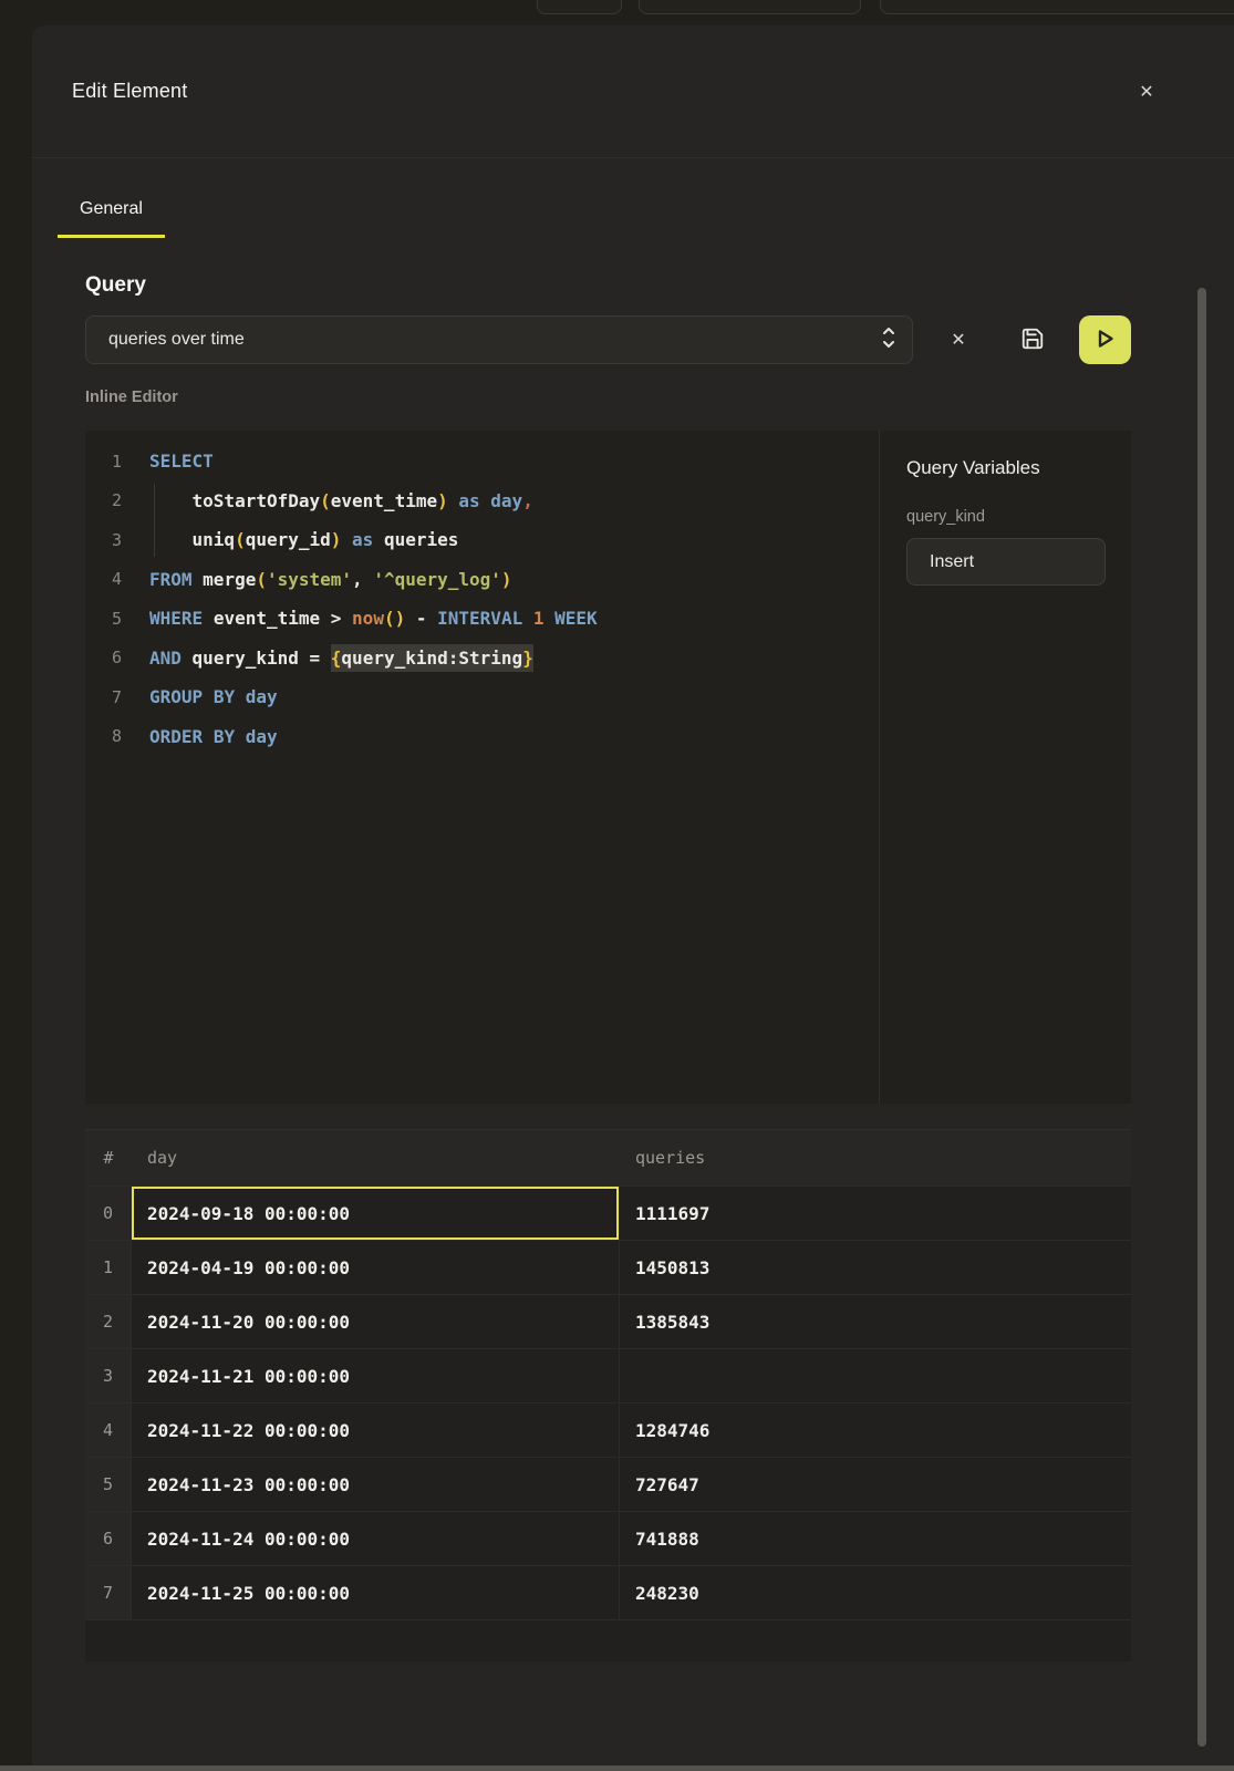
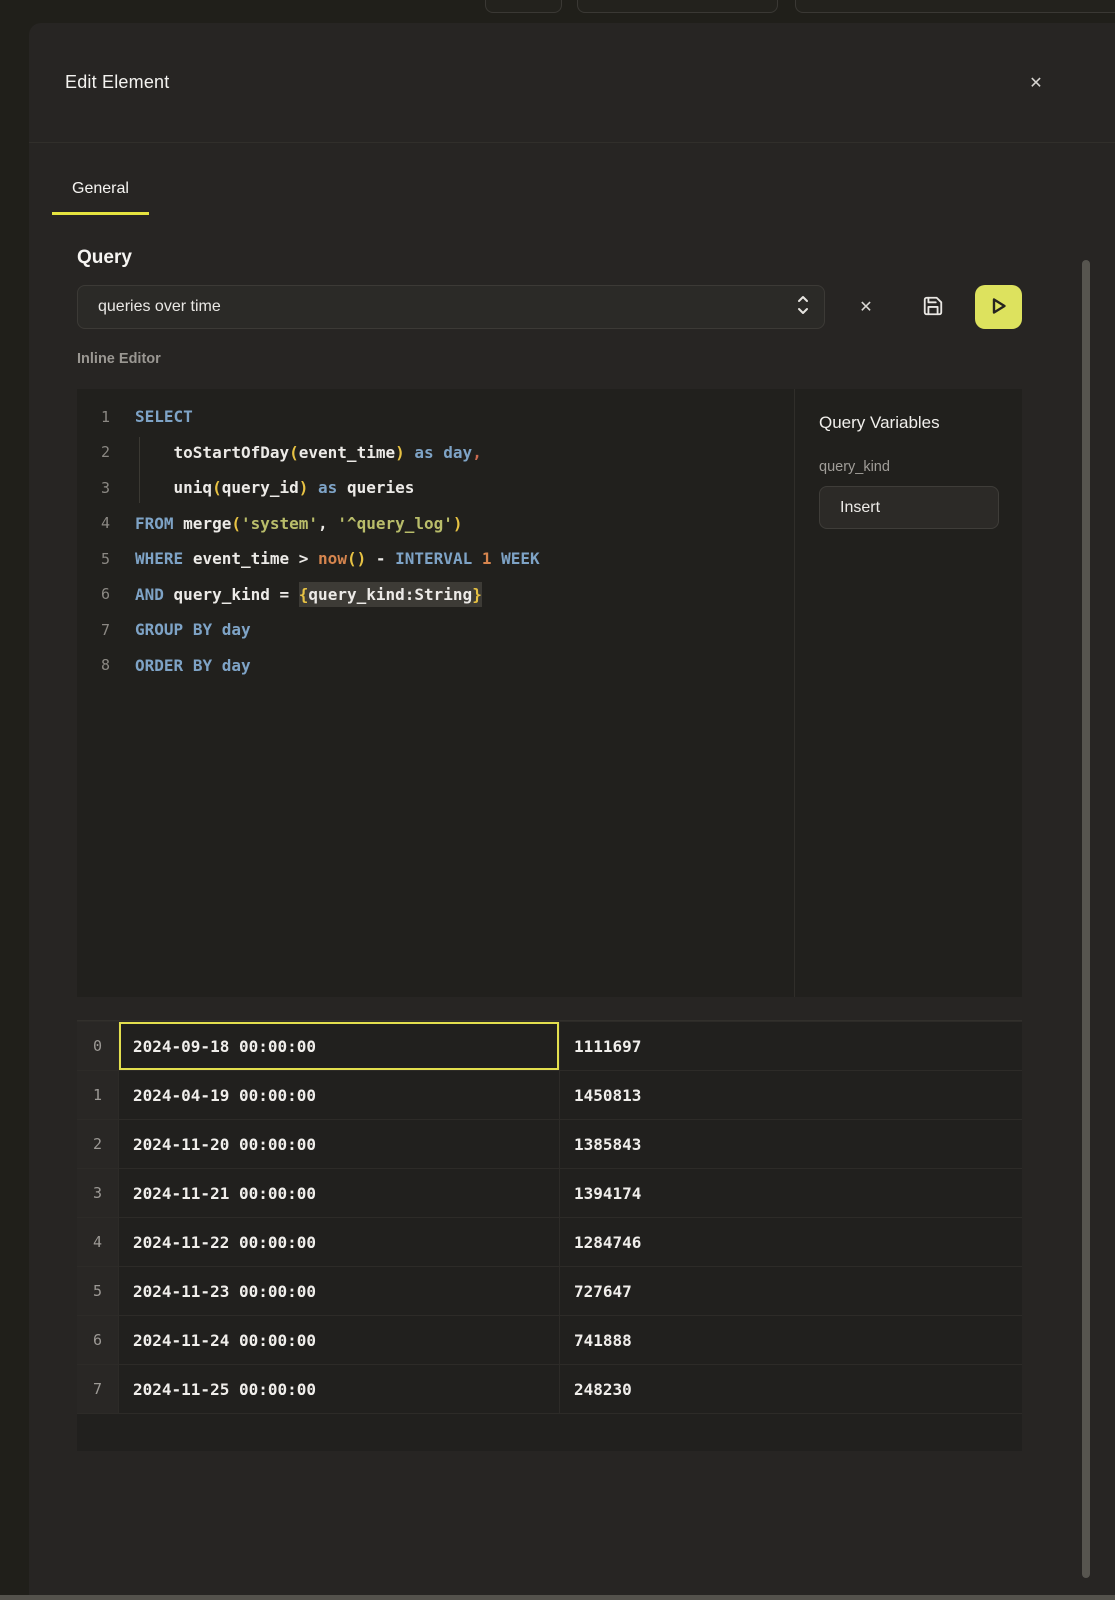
  Edit Element
  ✕
  General
  Query
  queries over time
  ✕
  Inline Editor
  1
  SELECT
  2
  toStartOfDay(event_time) as day,
  3
  uniq(query_id) as queries
  4
  FROM merge('system', '^query_log')
  5
  WHERE event_time > now() - INTERVAL 1 WEEK
  6
  AND query_kind = {query_kind:String}
  7
  GROUP BY day
  8
  ORDER BY day
  Query Variables
  query_kind
  Insert
- #
- day
- queries
  0
  2024-09-18 00:00:00
  1111697
  1
  2024-04-19 00:00:00
  1450813
  2
  2024-11-20 00:00:00
  1385843
  3
  2024-11-21 00:00:00
+ 1394174
  4
  2024-11-22 00:00:00
  1284746
  5
  2024-11-23 00:00:00
  727647
  6
  2024-11-24 00:00:00
  741888
  7
  2024-11-25 00:00:00
  248230
